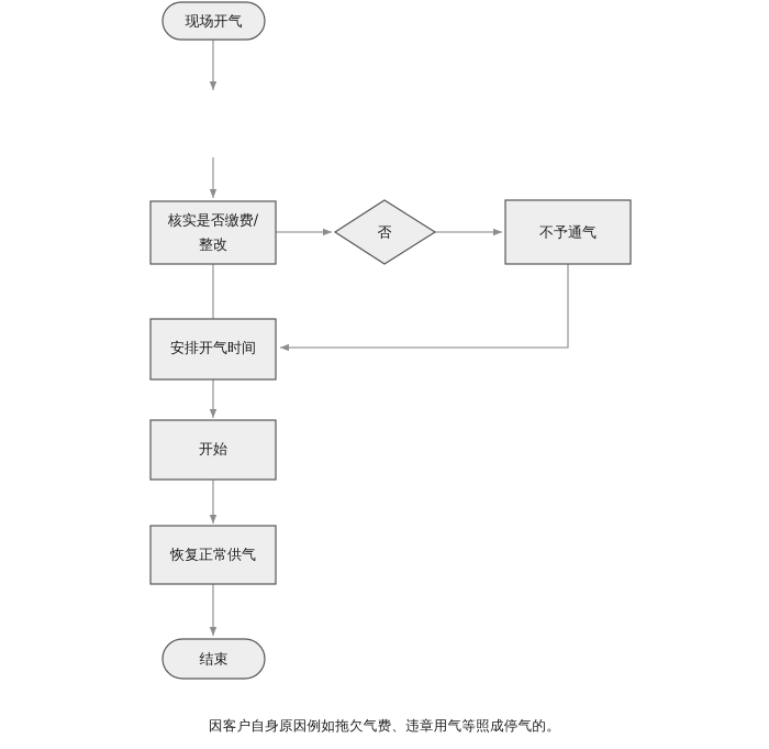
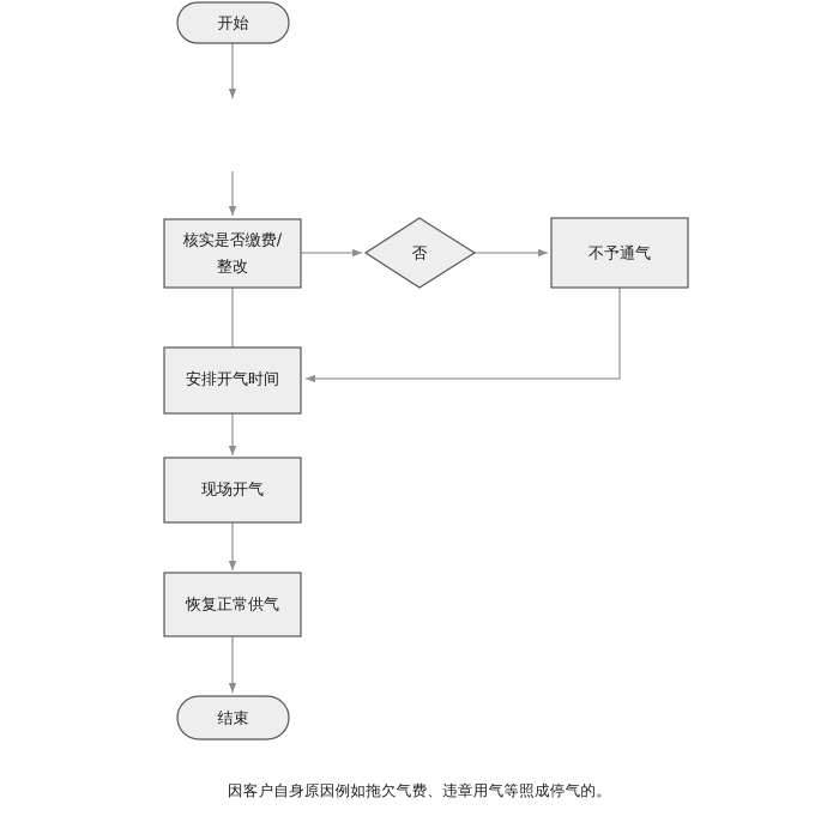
- 现场开气
+ 开始
  核实是否缴费/
  整改
  否
  不予通气
  安排开气时间
- 开始
+ 现场开气
  恢复正常供气
  结束
  因客户自身原因例如拖欠气费、违章用气等照成停气的。
